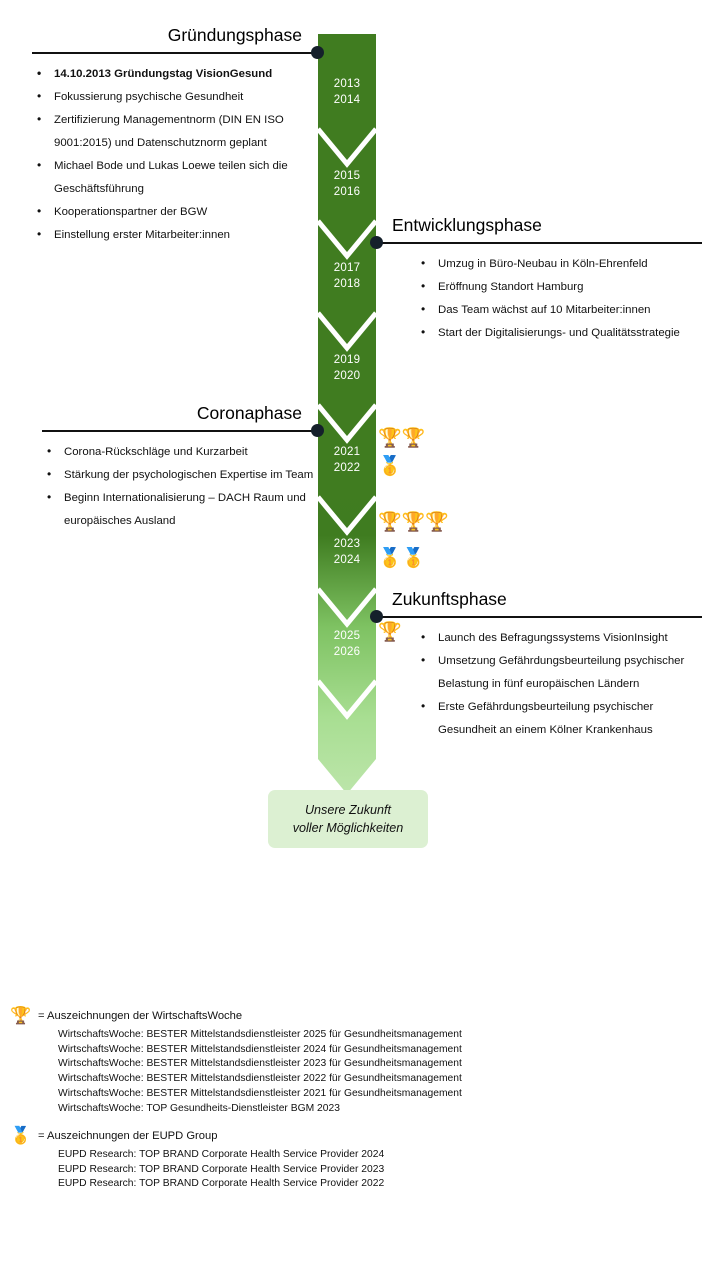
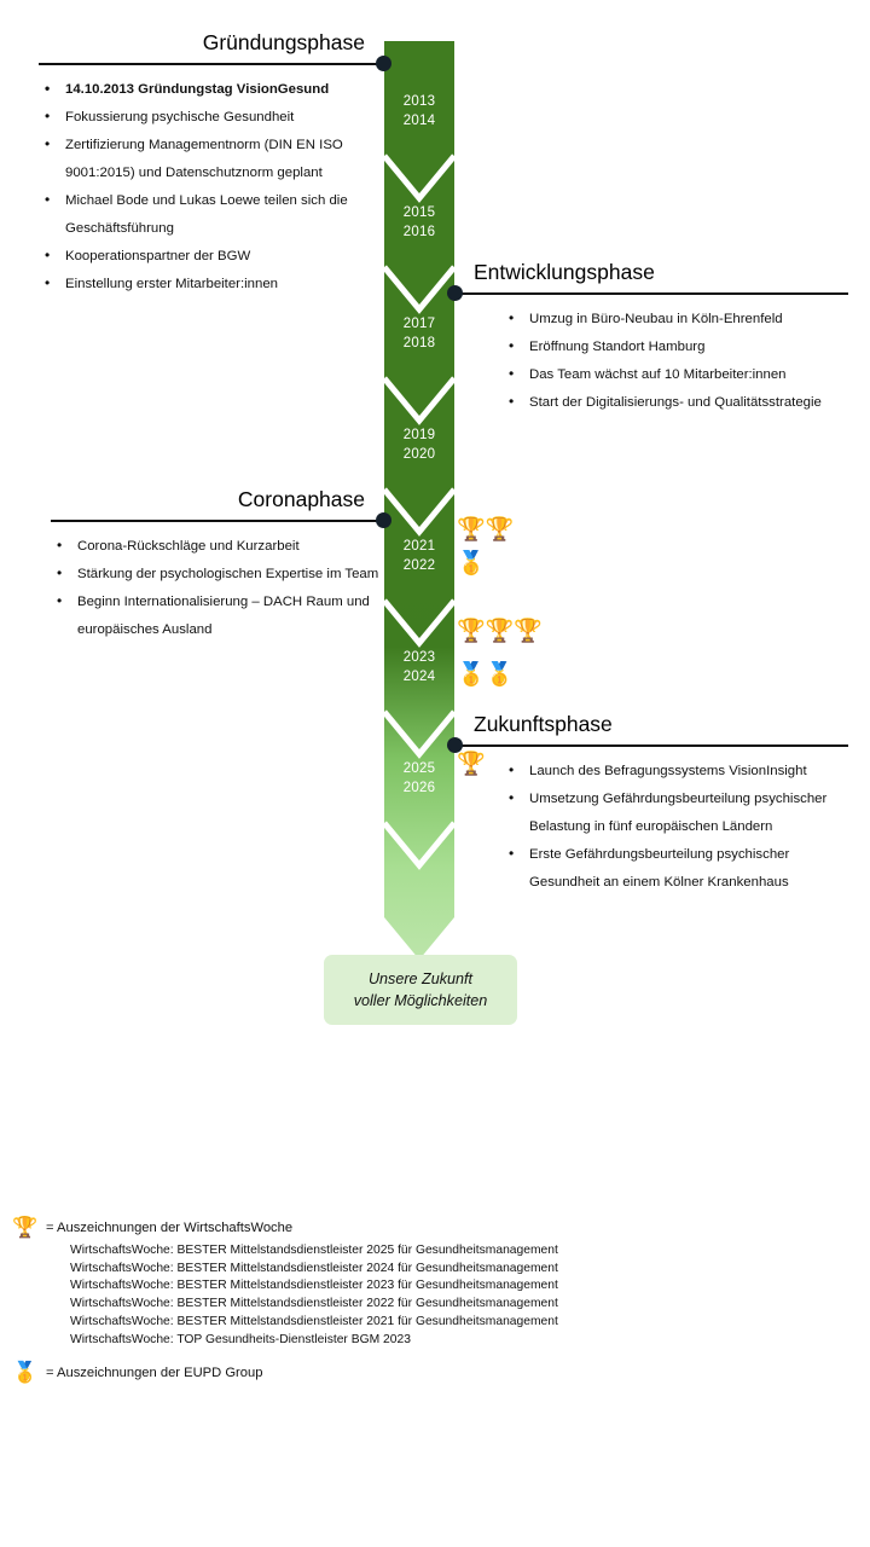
  2013
  2014
  2015
  2016
  2017
  2018
  2019
  2020
  2021
  2022
  2023
  2024
  2025
  2026
  🏆🏆
  🥇
  🏆🏆🏆
  🥇🥇
  🏆
  Gründungsphase
  14.10.2013 Gründungstag VisionGesund
  Fokussierung psychische Gesundheit
  Zertifizierung Managementnorm (DIN EN ISO 9001:2015) und Datenschutznorm geplant
  Michael Bode und Lukas Loewe teilen sich die Geschäftsführung
  Kooperationspartner der BGW
  Einstellung erster Mitarbeiter:innen
  Entwicklungsphase
  Umzug in Büro-Neubau in Köln-Ehrenfeld
  Eröffnung Standort Hamburg
  Das Team wächst auf 10 Mitarbeiter:innen
  Start der Digitalisierungs- und Qualitätsstrategie
  Coronaphase
  Corona-Rückschläge und Kurzarbeit
  Stärkung der psychologischen Expertise im Team
  Beginn Internationalisierung – DACH Raum und europäisches Ausland
  Zukunftsphase
  Launch des Befragungssystems VisionInsight
  Umsetzung Gefährdungsbeurteilung psychischer Belastung in fünf europäischen Ländern
  Erste Gefährdungsbeurteilung psychischer Gesundheit an einem Kölner Krankenhaus
  Unsere Zukunft
  voller Möglichkeiten
  🏆
  = Auszeichnungen der WirtschaftsWoche
  WirtschaftsWoche: BESTER Mittelstandsdienstleister 2025 für Gesundheitsmanagement
  WirtschaftsWoche: BESTER Mittelstandsdienstleister 2024 für Gesundheitsmanagement
  WirtschaftsWoche: BESTER Mittelstandsdienstleister 2023 für Gesundheitsmanagement
  WirtschaftsWoche: BESTER Mittelstandsdienstleister 2022 für Gesundheitsmanagement
  WirtschaftsWoche: BESTER Mittelstandsdienstleister 2021 für Gesundheitsmanagement
  WirtschaftsWoche: TOP Gesundheits-Dienstleister BGM 2023
  🥇
  = Auszeichnungen der EUPD Group
- EUPD Research: TOP BRAND Corporate Health Service Provider 2024
- EUPD Research: TOP BRAND Corporate Health Service Provider 2023
- EUPD Research: TOP BRAND Corporate Health Service Provider 2022
